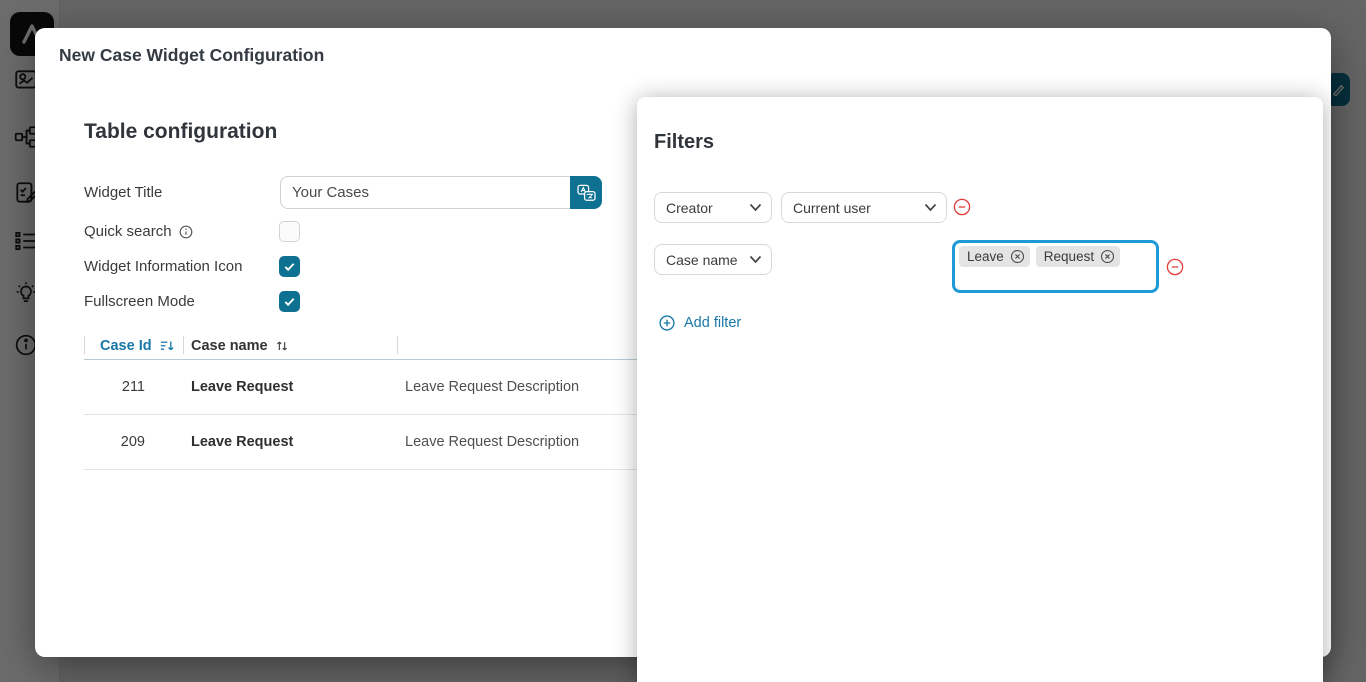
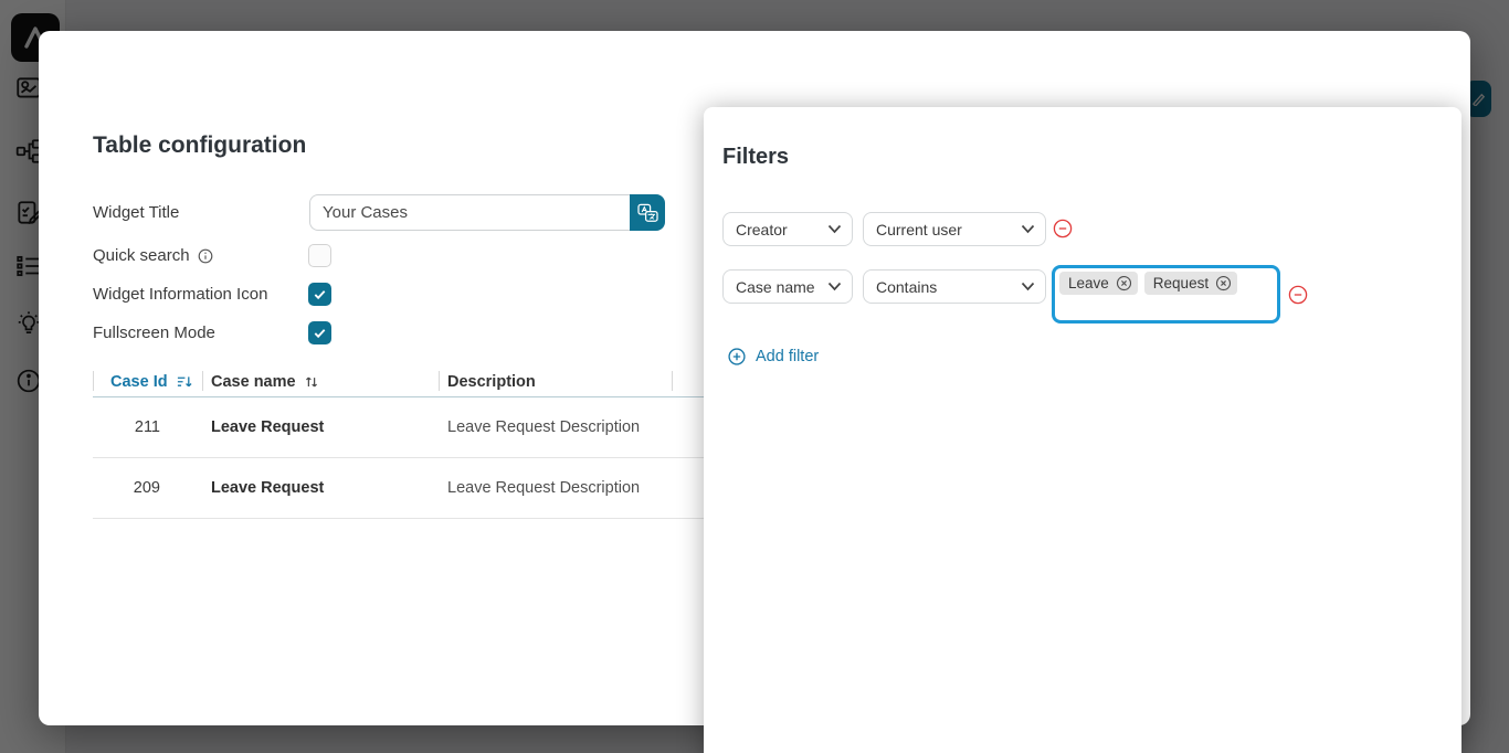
- New Case Widget Configuration
  Table configuration
  Widget Title
  Your Cases
  Quick search
  Widget Information Icon
  Fullscreen Mode
  Case Id
  Case name
+ Description
  211
  Leave Request
  Leave Request Description
  209
  Leave Request
  Leave Request Description
  Filters
  Creator
  Current user
  Case name
+ Contains
  Leave
  Request
  Add filter
